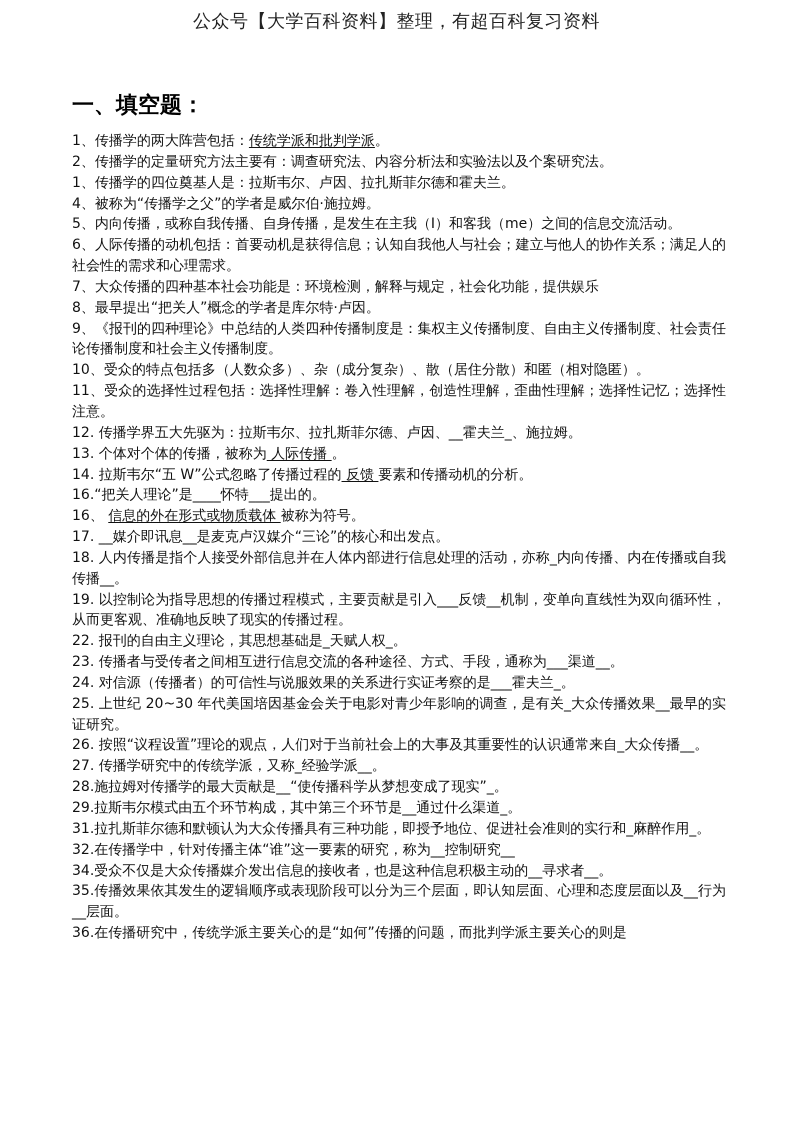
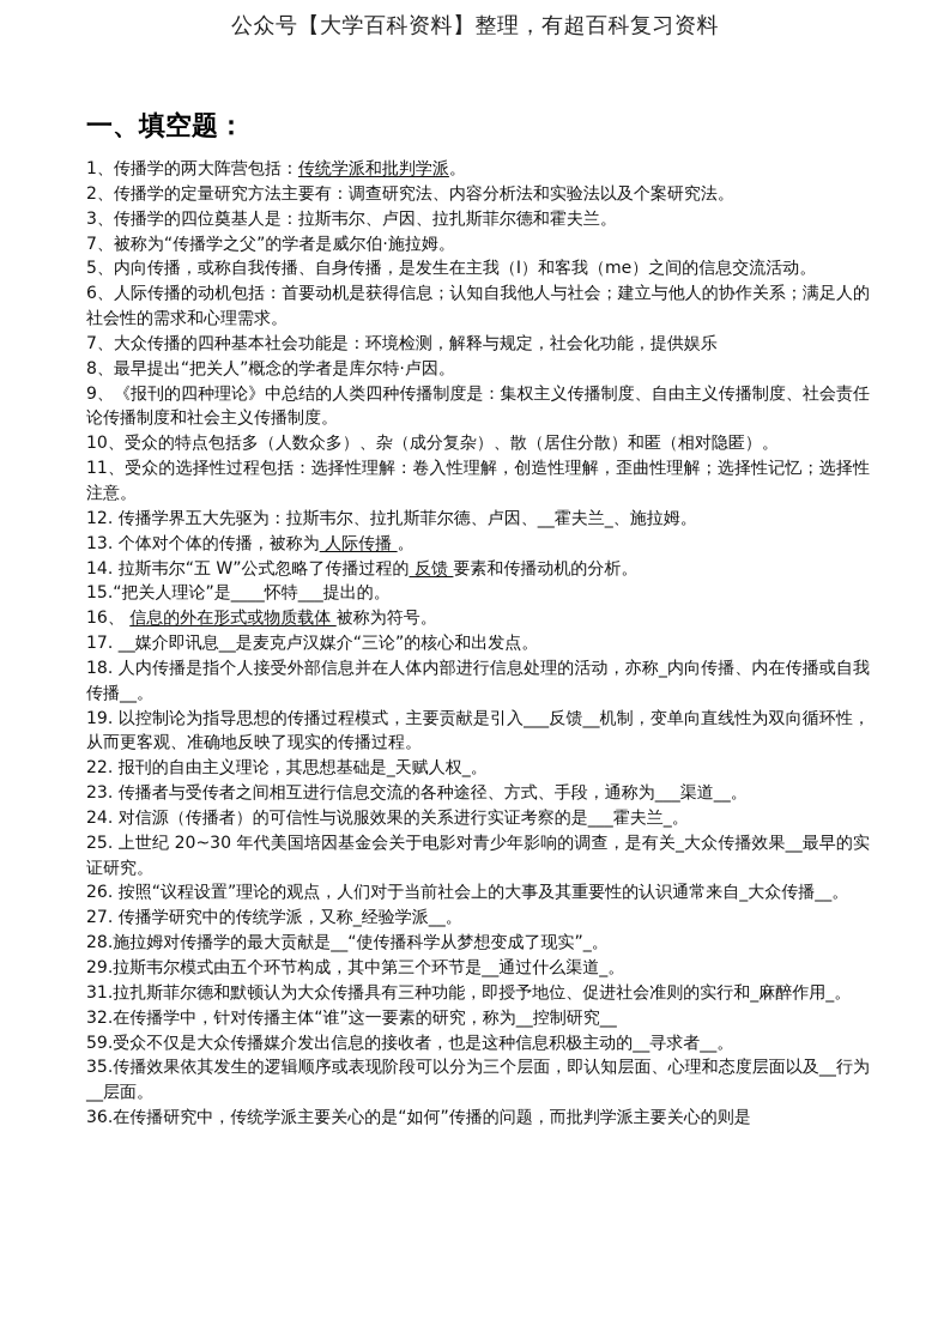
  公众号【大学百科资料】整理，有超百科复习资料
  一、填空题：
  1、传播学的两大阵营包括：传统学派和批判学派。
  2、传播学的定量研究方法主要有：调查研究法、内容分析法和实验法以及个案研究法。
- 1、传播学的四位奠基人是：拉斯韦尔、卢因、拉扎斯菲尔德和霍夫兰。
+ 3、传播学的四位奠基人是：拉斯韦尔、卢因、拉扎斯菲尔德和霍夫兰。
- 4、被称为“传播学之父”的学者是威尔伯·施拉姆。
+ 7、被称为“传播学之父”的学者是威尔伯·施拉姆。
  5、内向传播，或称自我传播、自身传播，是发生在主我（I）和客我（me）之间的信息交流活动。
  6、人际传播的动机包括：首要动机是获得信息；认知自我他人与社会；建立与他人的协作关系；满足人的社会性的需求和心理需求。
  7、大众传播的四种基本社会功能是：环境检测，解释与规定，社会化功能，提供娱乐
  8、最早提出“把关人”概念的学者是库尔特·卢因。
  9、《报刊的四种理论》中总结的人类四种传播制度是：集权主义传播制度、自由主义传播制度、社会责任论传播制度和社会主义传播制度。
  10、受众的特点包括多（人数众多）、杂（成分复杂）、散（居住分散）和匿（相对隐匿）。
  11、受众的选择性过程包括：选择性理解：卷入性理解，创造性理解，歪曲性理解；选择性记忆；选择性注意。
  12. 传播学界五大先驱为：拉斯韦尔、拉扎斯菲尔德、卢因、__霍夫兰_、施拉姆。
  13. 个体对个体的传播，被称为 人际传播 。
  14. 拉斯韦尔“五 W”公式忽略了传播过程的 反馈 要素和传播动机的分析。
- 16.“把关人理论”是____怀特___提出的。
+ 15.“把关人理论”是____怀特___提出的。
  16、 信息的外在形式或物质载体 被称为符号。
  17. __媒介即讯息__是麦克卢汉媒介“三论”的核心和出发点。
  18. 人内传播是指个人接受外部信息并在人体内部进行信息处理的活动，亦称_内向传播、内在传播或自我传播__。
  19. 以控制论为指导思想的传播过程模式，主要贡献是引入___反馈__机制，变单向直线性为双向循环性，从而更客观、准确地反映了现实的传播过程。
  22. 报刊的自由主义理论，其思想基础是_天赋人权_。
  23. 传播者与受传者之间相互进行信息交流的各种途径、方式、手段，通称为___渠道__。
  24. 对信源（传播者）的可信性与说服效果的关系进行实证考察的是___霍夫兰_。
  25. 上世纪 20~30 年代美国培因基金会关于电影对青少年影响的调查，是有关_大众传播效果__最早的实证研究。
  26. 按照“议程设置”理论的观点，人们对于当前社会上的大事及其重要性的认识通常来自_大众传播__。
  27. 传播学研究中的传统学派，又称_经验学派__。
  28.施拉姆对传播学的最大贡献是__“使传播科学从梦想变成了现实”_。
  29.拉斯韦尔模式由五个环节构成，其中第三个环节是__通过什么渠道_。
  31.拉扎斯菲尔德和默顿认为大众传播具有三种功能，即授予地位、促进社会准则的实行和_麻醉作用_。
  32.在传播学中，针对传播主体“谁”这一要素的研究，称为__控制研究__
- 34.受众不仅是大众传播媒介发出信息的接收者，也是这种信息积极主动的__寻求者__。
+ 59.受众不仅是大众传播媒介发出信息的接收者，也是这种信息积极主动的__寻求者__。
  35.传播效果依其发生的逻辑顺序或表现阶段可以分为三个层面，即认知层面、心理和态度层面以及__行为__层面。
  36.在传播研究中，传统学派主要关心的是“如何”传播的问题，而批判学派主要关心的则是
